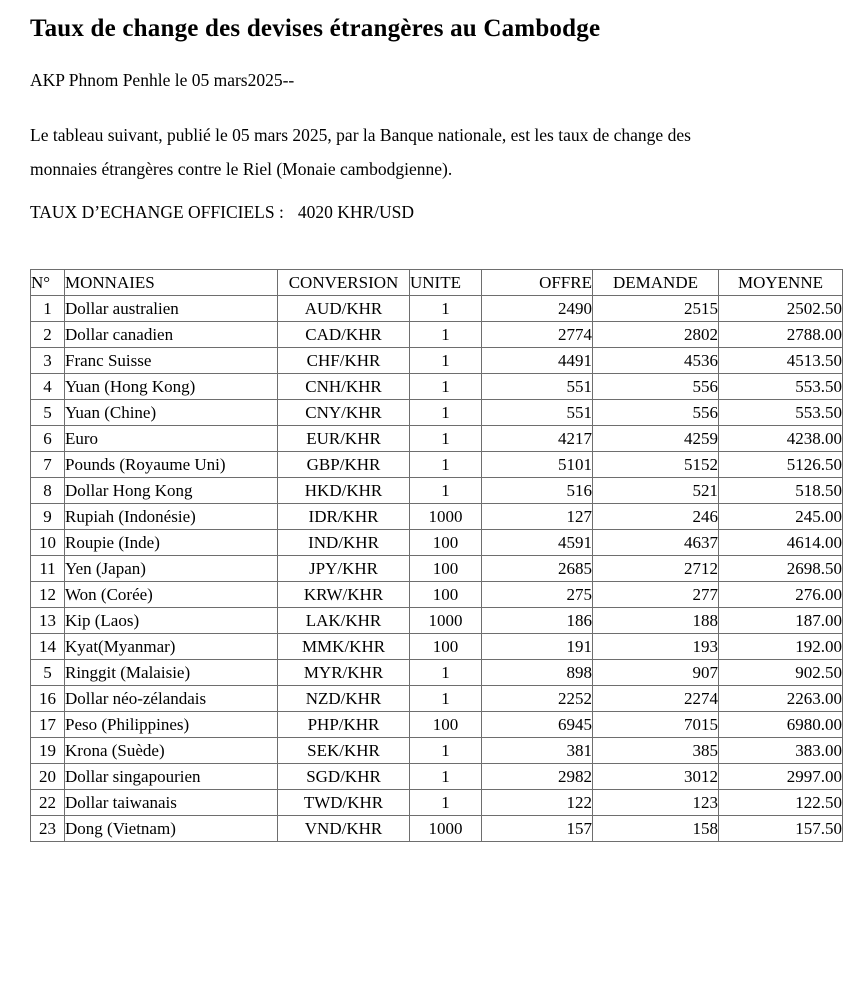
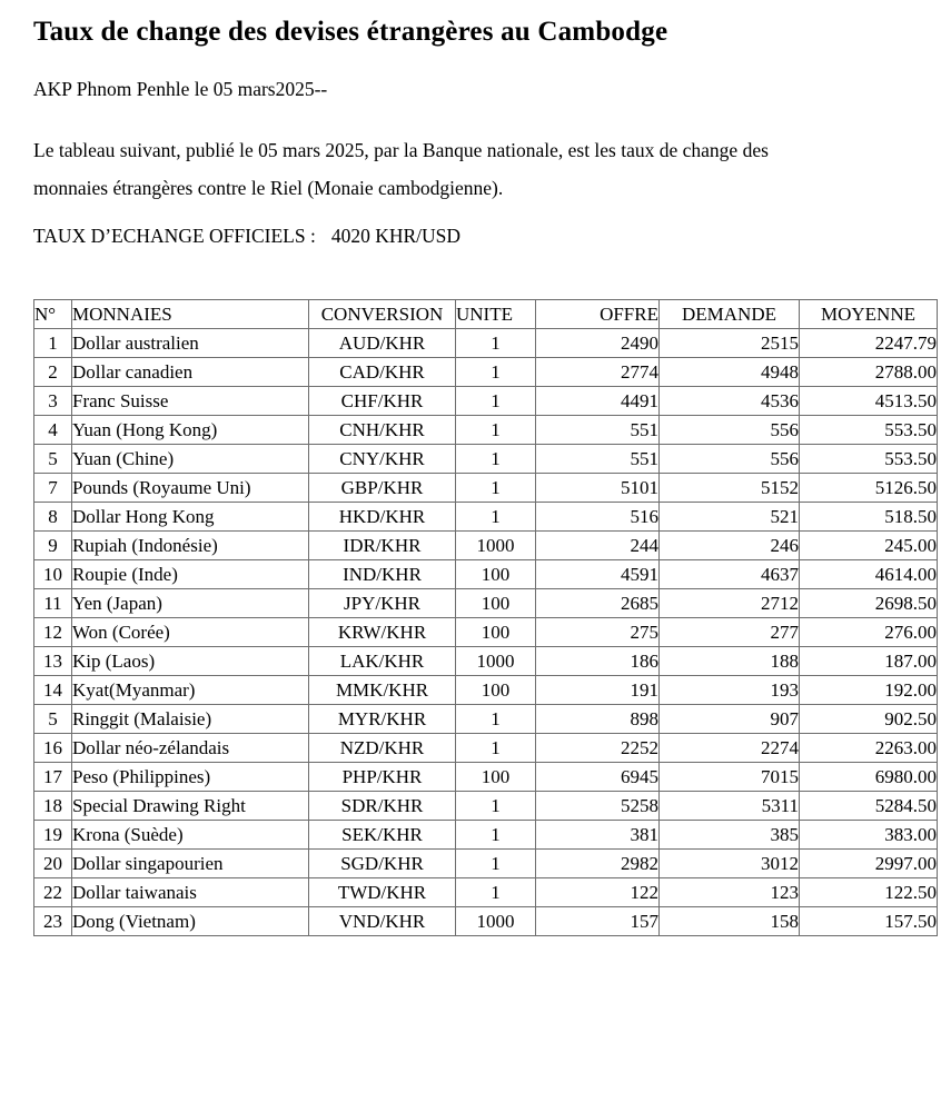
  Taux de change des devises étrangères au Cambodge
  AKP Phnom Penhle le 05 mars2025--
  Le tableau suivant, publié le 05 mars 2025, par la Banque nationale, est les taux de change des
  monnaies étrangères contre le Riel (Monaie cambodgienne).
  TAUX D’ECHANGE OFFICIELS : 4020 KHR/USD
  N°	MONNAIES	CONVERSION	UNITE	OFFRE	DEMANDE	MOYENNE
- 1	Dollar australien	AUD/KHR	1	2490	2515	2502.50
+ 1	Dollar australien	AUD/KHR	1	2490	2515	2247.79
- 2	Dollar canadien	CAD/KHR	1	2774	2802	2788.00
+ 2	Dollar canadien	CAD/KHR	1	2774	4948	2788.00
  3	Franc Suisse	CHF/KHR	1	4491	4536	4513.50
  4	Yuan (Hong Kong)	CNH/KHR	1	551	556	553.50
  5	Yuan (Chine)	CNY/KHR	1	551	556	553.50
- 6	Euro	EUR/KHR	1	4217	4259	4238.00
  7	Pounds (Royaume Uni)	GBP/KHR	1	5101	5152	5126.50
  8	Dollar Hong Kong	HKD/KHR	1	516	521	518.50
- 9	Rupiah (Indonésie)	IDR/KHR	1000	127	246	245.00
+ 9	Rupiah (Indonésie)	IDR/KHR	1000	244	246	245.00
  10	Roupie (Inde)	IND/KHR	100	4591	4637	4614.00
  11	Yen (Japan)	JPY/KHR	100	2685	2712	2698.50
  12	Won (Corée)	KRW/KHR	100	275	277	276.00
  13	Kip (Laos)	LAK/KHR	1000	186	188	187.00
  14	Kyat(Myanmar)	MMK/KHR	100	191	193	192.00
  5	Ringgit (Malaisie)	MYR/KHR	1	898	907	902.50
  16	Dollar néo-zélandais	NZD/KHR	1	2252	2274	2263.00
  17	Peso (Philippines)	PHP/KHR	100	6945	7015	6980.00
+ 18	Special Drawing Right	SDR/KHR	1	5258	5311	5284.50
  19	Krona (Suède)	SEK/KHR	1	381	385	383.00
  20	Dollar singapourien	SGD/KHR	1	2982	3012	2997.00
  22	Dollar taiwanais	TWD/KHR	1	122	123	122.50
  23	Dong (Vietnam)	VND/KHR	1000	157	158	157.50
